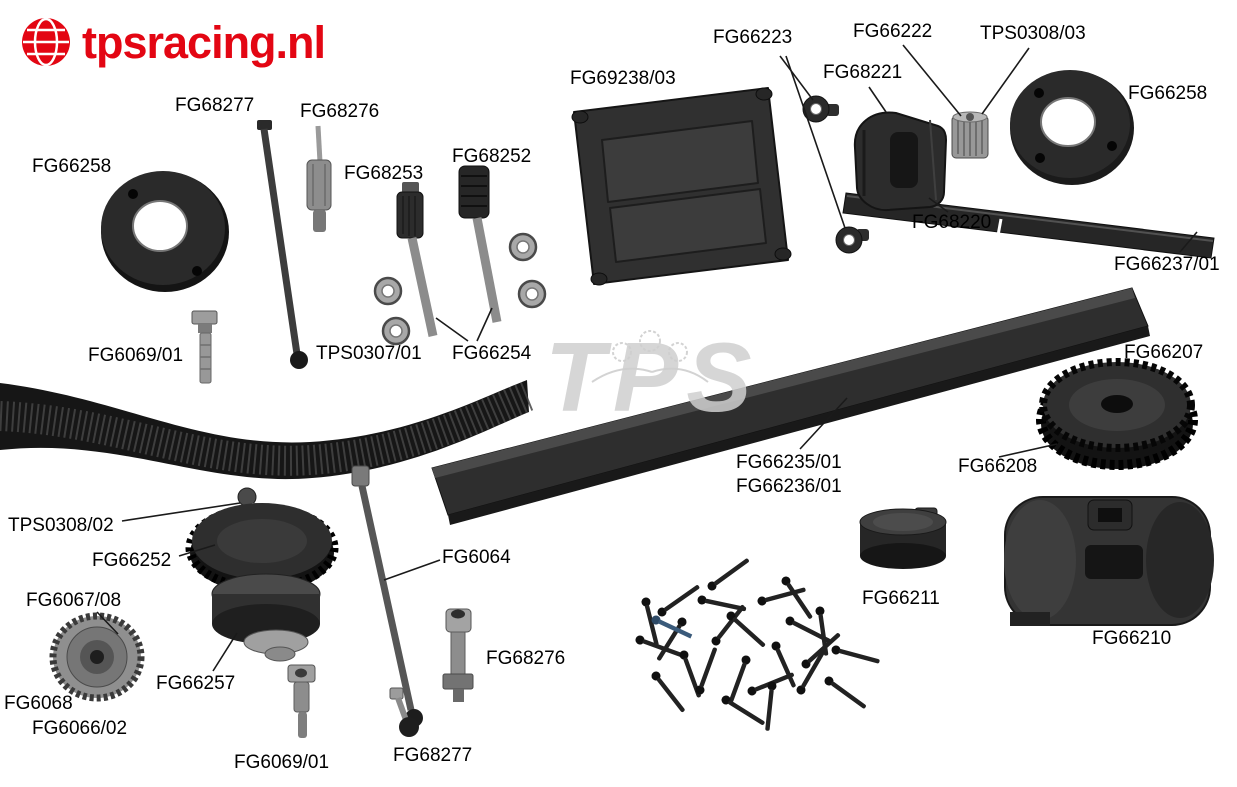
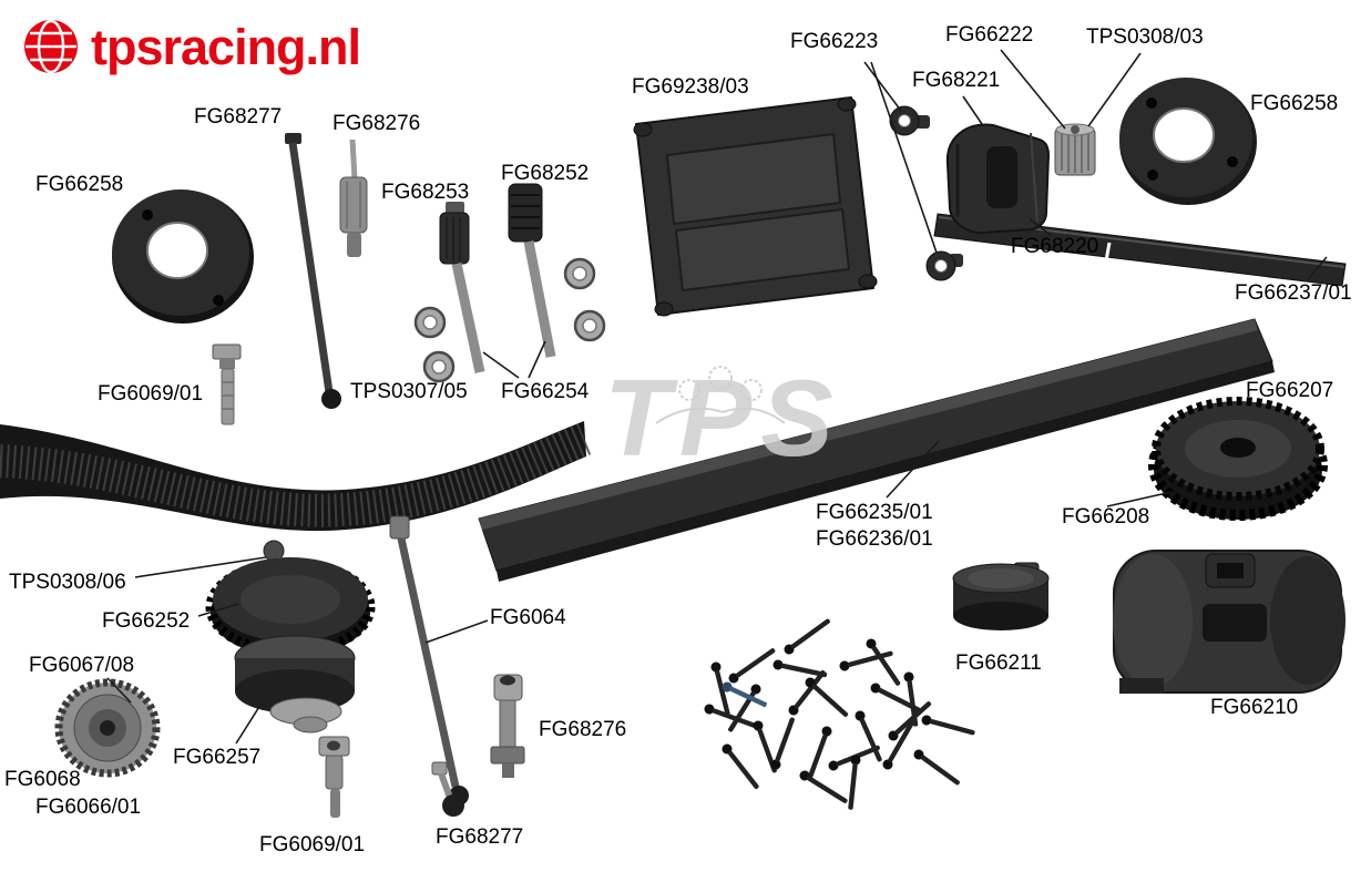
  tpsracing.nl
  TPS
  FG68277
  FG68276
  FG66258
  FG68253
  FG68252
  FG69238/03
  FG66223
  FG66222
  FG68221
  TPS0308/03
  FG66258
  FG68220
  FG66237/01
  FG6069/01
- TPS0307/01
+ TPS0307/05
  FG66254
  FG66207
  FG66235/01
  FG66236/01
  FG66208
- TPS0308/02
+ TPS0308/06
  FG66252
  FG6064
  FG6067/08
  FG66211
  FG66210
  FG6068
- FG6066/02
+ FG6066/01
  FG66257
  FG68276
  FG6069/01
  FG68277
